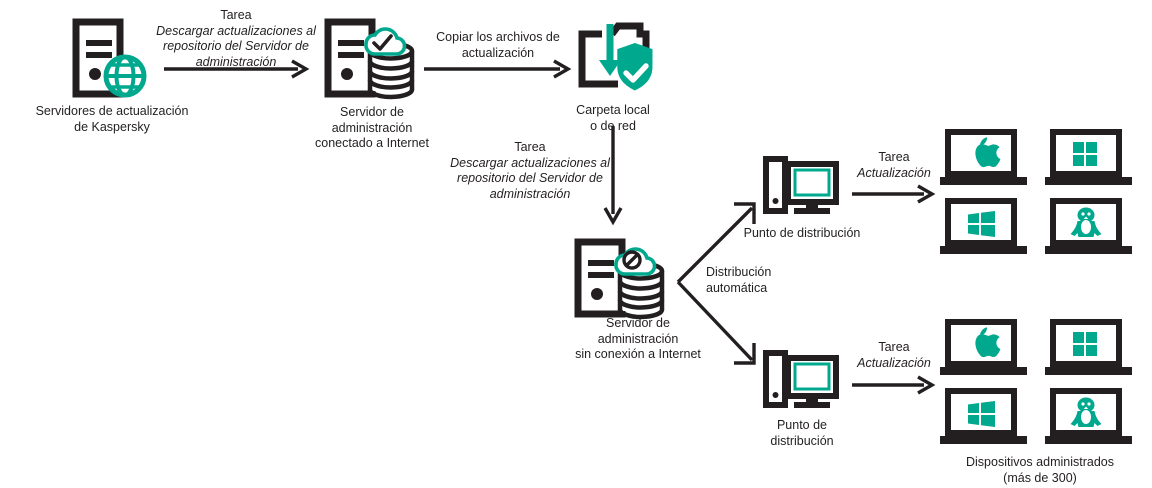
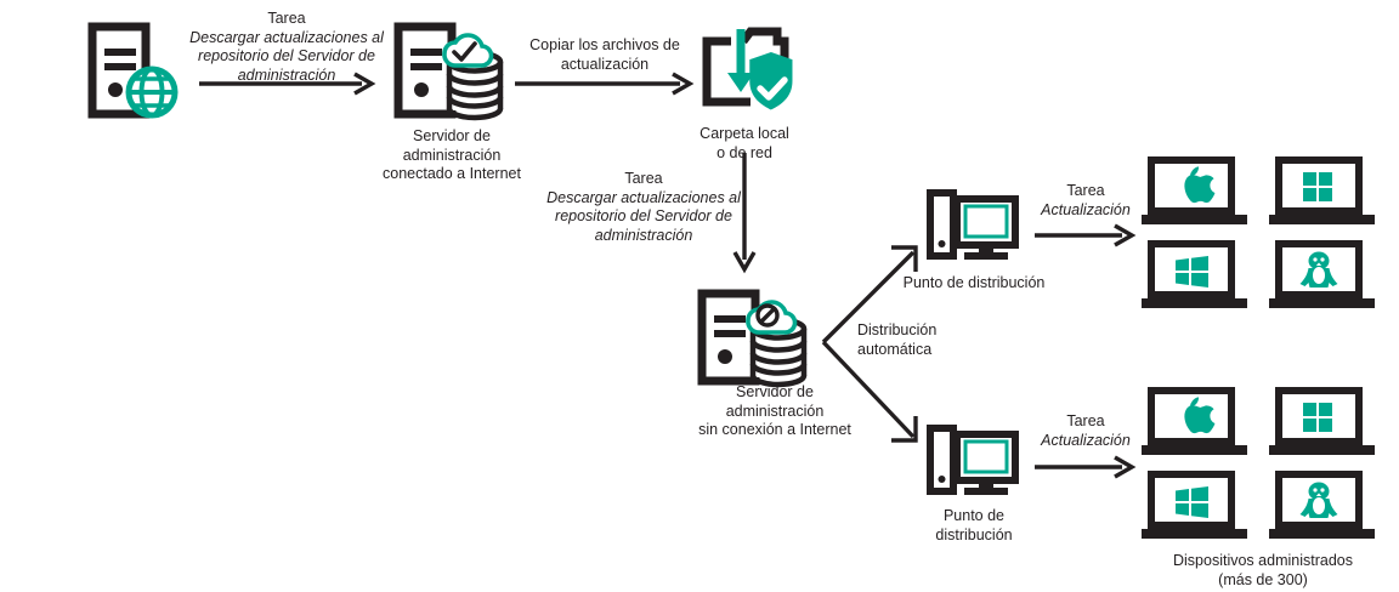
- Servidores de actualización
- de Kaspersky
  Tarea
  Descargar actualizaciones al repositorio del Servidor de administración
  Servidor de
  administración
  conectado a Internet
  Copiar los archivos de actualización
  Carpeta local
  o de red
  Tarea
  Descargar actualizaciones al repositorio del Servidor de administración
  Servidor de
  administración
  sin conexión a Internet
  Distribución
  automática
  Punto de distribución
  Tarea
  Actualización
  Punto de
  distribución
  Tarea
  Actualización
  Dispositivos administrados
  (más de 300)
